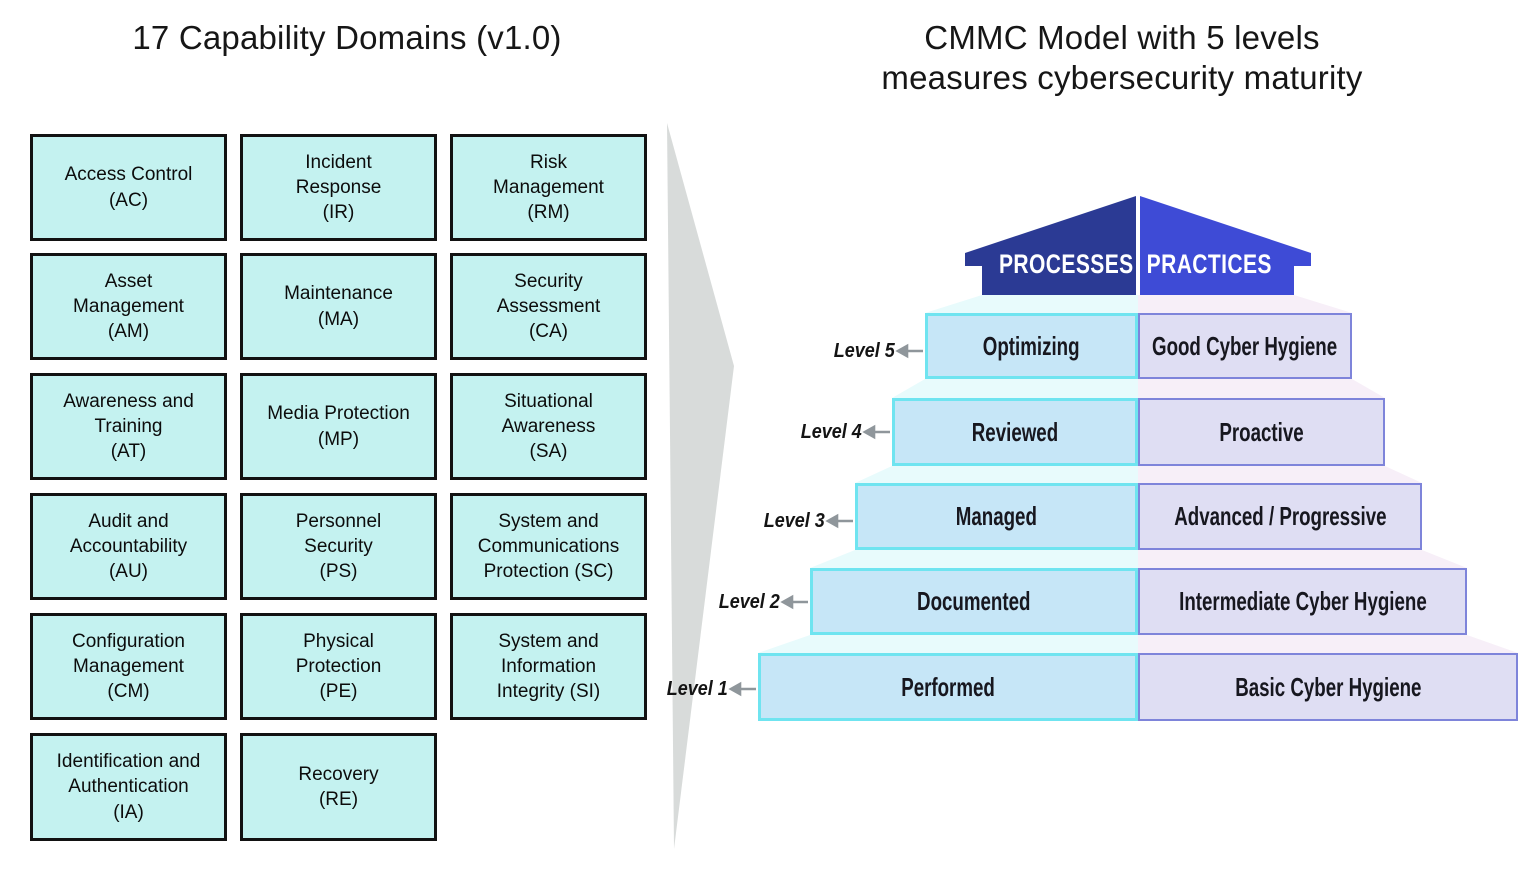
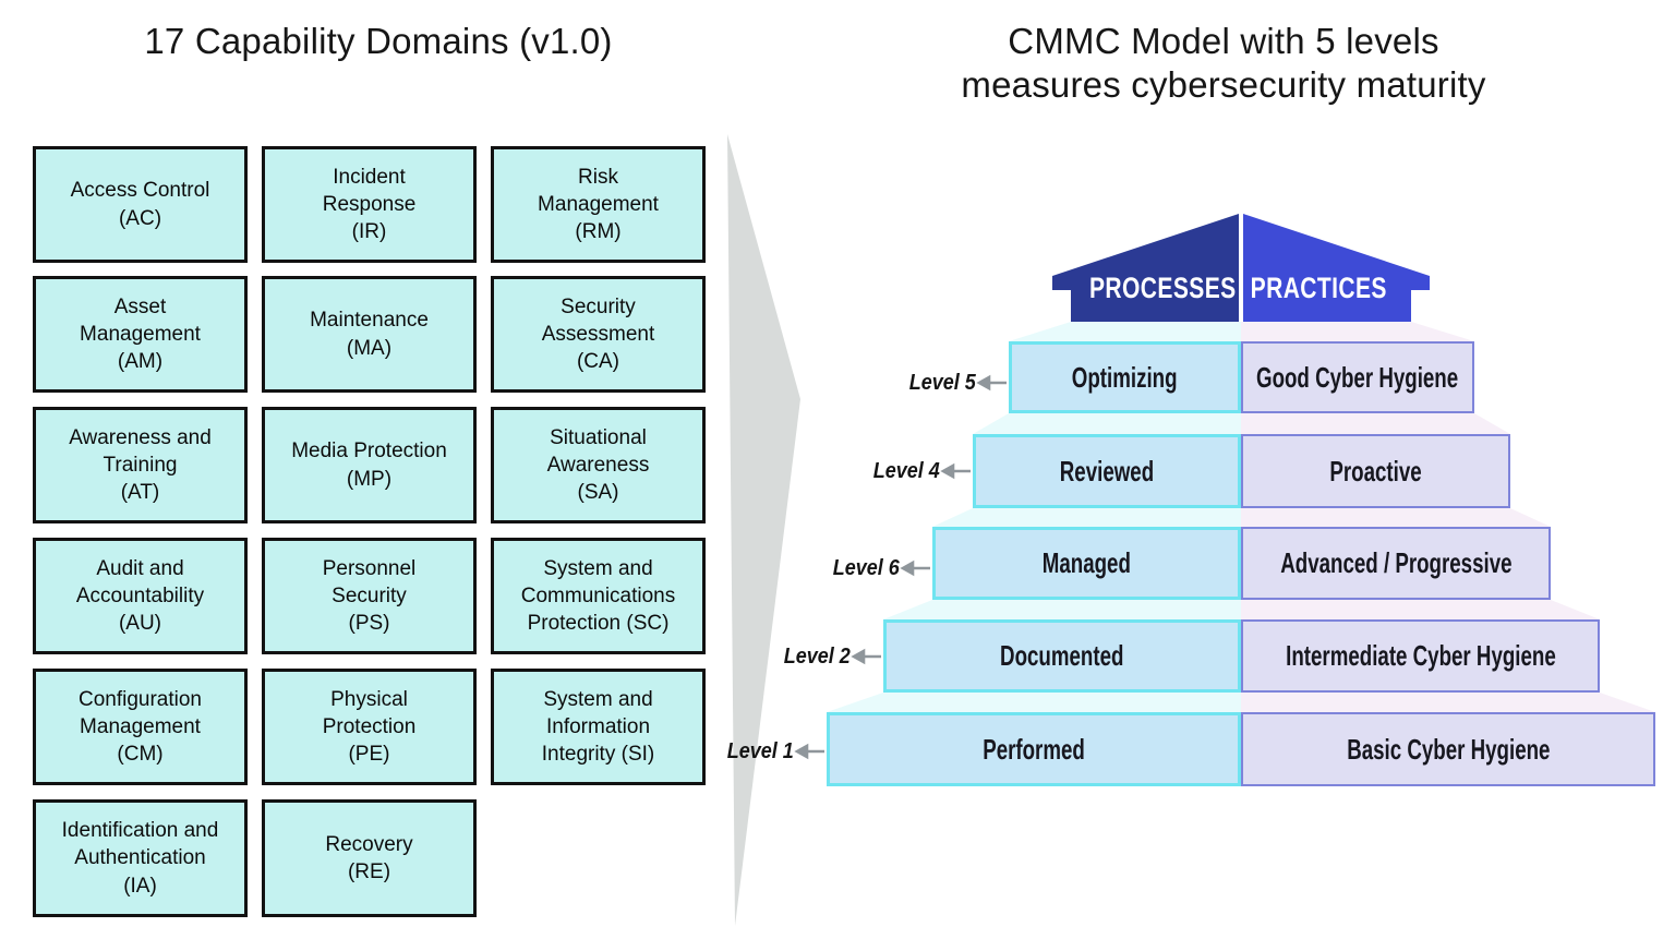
  17 Capability Domains (v1.0)
  CMMC Model with 5 levels
  measures cybersecurity maturity
  Access Control
  (AC)
  Incident
  Response
  (IR)
  Risk
  Management
  (RM)
  Asset
  Management
  (AM)
  Maintenance
  (MA)
  Security
  Assessment
  (CA)
  Awareness and
  Training
  (AT)
  Media Protection
  (MP)
  Situational
  Awareness
  (SA)
  Audit and
  Accountability
  (AU)
  Personnel
  Security
  (PS)
  System and
  Communications
  Protection (SC)
  Configuration
  Management
  (CM)
  Physical
  Protection
  (PE)
  System and
  Information
  Integrity (SI)
  Identification and
  Authentication
  (IA)
  Recovery
  (RE)
  PROCESSES
  PRACTICES
  Optimizing
  Good Cyber Hygiene
  Reviewed
  Proactive
  Managed
  Advanced / Progressive
  Documented
  Intermediate Cyber Hygiene
  Performed
  Basic Cyber Hygiene
  Level 5
  Level 4
- Level 3
+ Level 6
  Level 2
  Level 1
